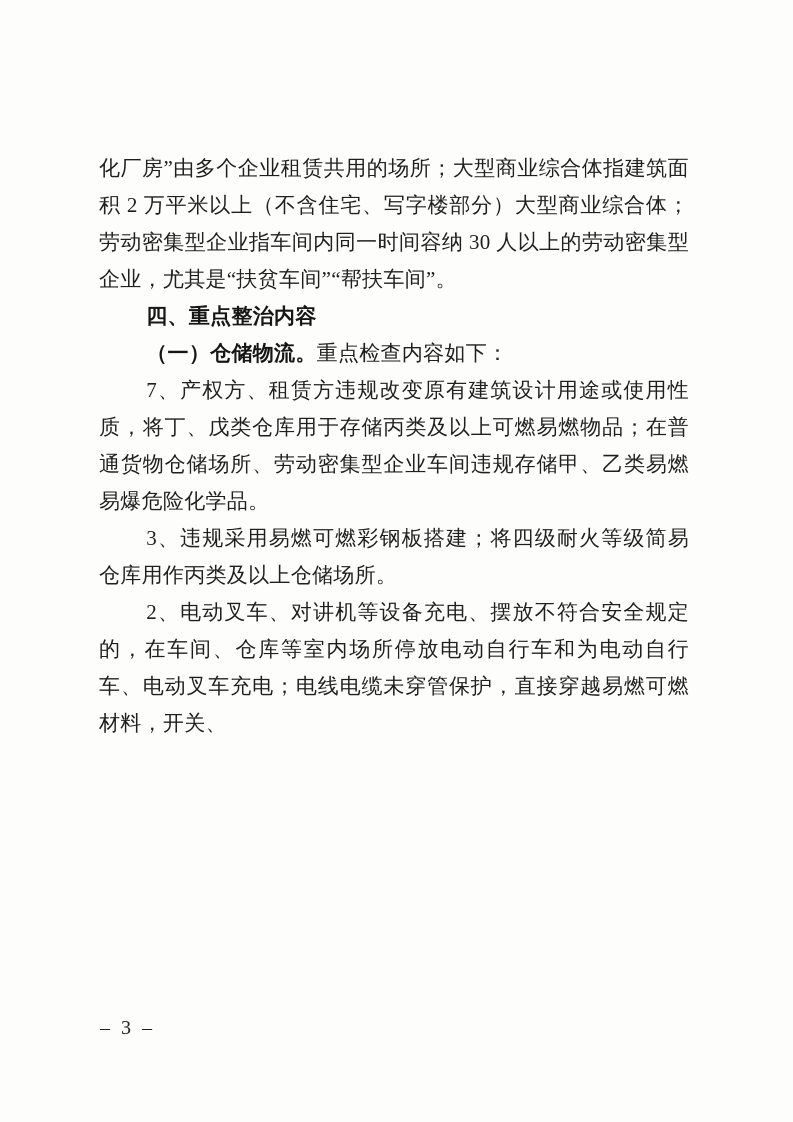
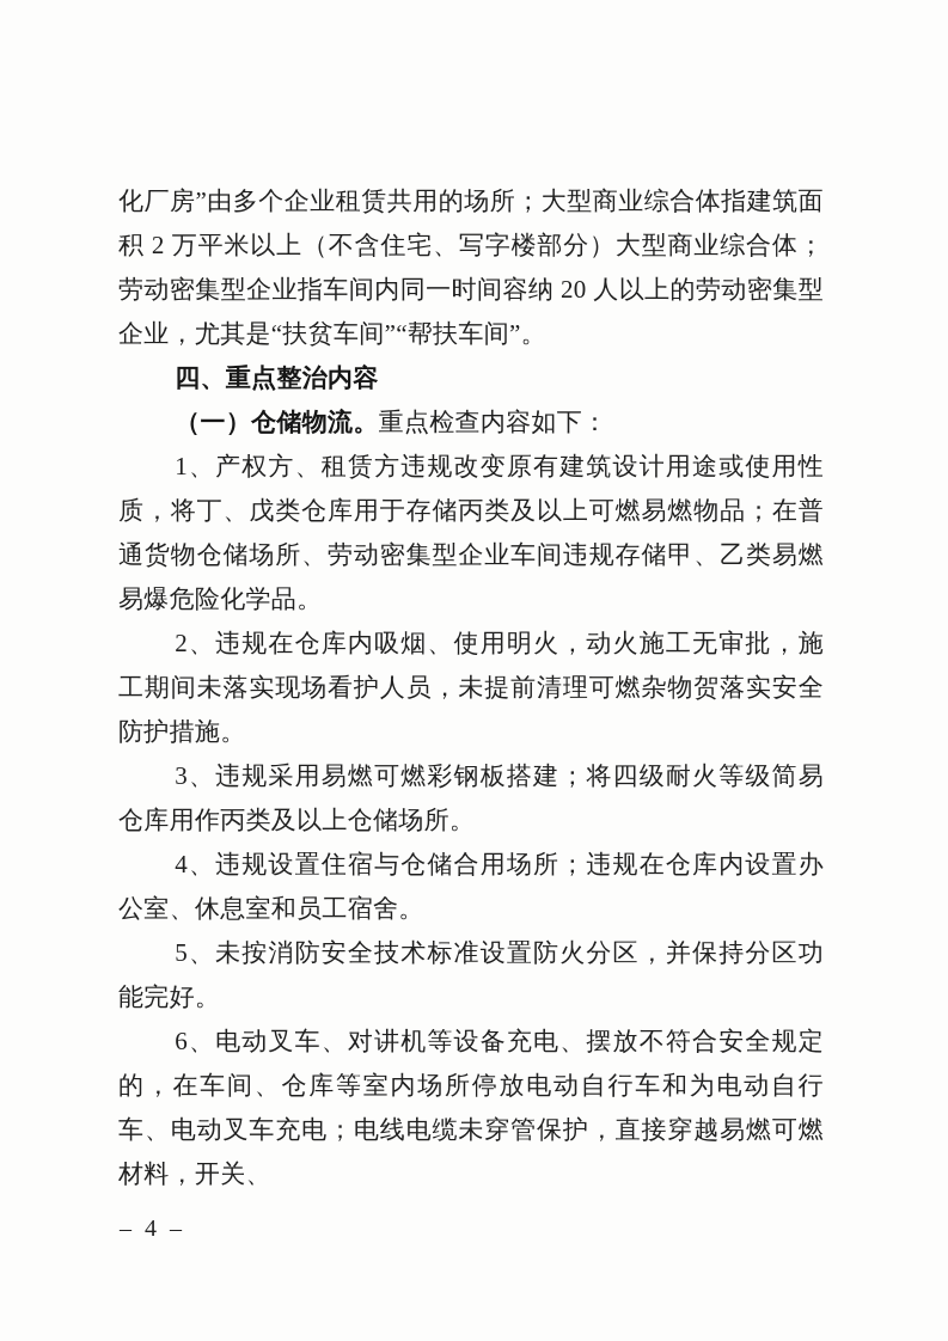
- 化厂房”由多个企业租赁共用的场所；大型商业综合体指建筑面积 2 万平米以上（不含住宅、写字楼部分）大型商业综合体；劳动密集型企业指车间内同一时间容纳 30 人以上的劳动密集型企业，尤其是“扶贫车间”“帮扶车间”。
+ 化厂房”由多个企业租赁共用的场所；大型商业综合体指建筑面积 2 万平米以上（不含住宅、写字楼部分）大型商业综合体；劳动密集型企业指车间内同一时间容纳 20 人以上的劳动密集型企业，尤其是“扶贫车间”“帮扶车间”。
  四、重点整治内容
  （一）仓储物流。重点检查内容如下：
- 7、产权方、租赁方违规改变原有建筑设计用途或使用性质，将丁、戊类仓库用于存储丙类及以上可燃易燃物品；在普通货物仓储场所、劳动密集型企业车间违规存储甲、乙类易燃易爆危险化学品。
+ 1、产权方、租赁方违规改变原有建筑设计用途或使用性质，将丁、戊类仓库用于存储丙类及以上可燃易燃物品；在普通货物仓储场所、劳动密集型企业车间违规存储甲、乙类易燃易爆危险化学品。
+ 2、违规在仓库内吸烟、使用明火，动火施工无审批，施工期间未落实现场看护人员，未提前清理可燃杂物贺落实安全防护措施。
  3、违规采用易燃可燃彩钢板搭建；将四级耐火等级简易仓库用作丙类及以上仓储场所。
+ 4、违规设置住宿与仓储合用场所；违规在仓库内设置办公室、休息室和员工宿舍。
+ 5、未按消防安全技术标准设置防火分区，并保持分区功能完好。
- 2、电动叉车、对讲机等设备充电、摆放不符合安全规定的，在车间、仓库等室内场所停放电动自行车和为电动自行车、电动叉车充电；电线电缆未穿管保护，直接穿越易燃可燃材料，开关、
+ 6、电动叉车、对讲机等设备充电、摆放不符合安全规定的，在车间、仓库等室内场所停放电动自行车和为电动自行车、电动叉车充电；电线电缆未穿管保护，直接穿越易燃可燃材料，开关、
- – 3 –
+ – 4 –
